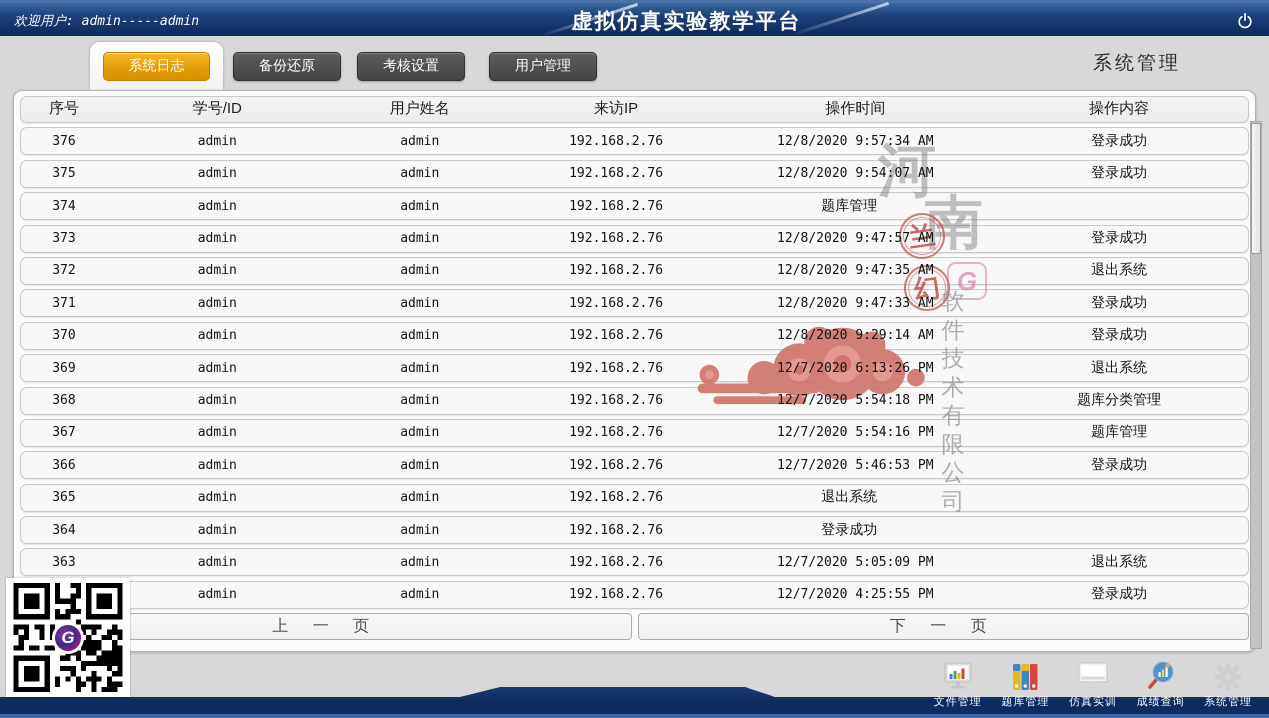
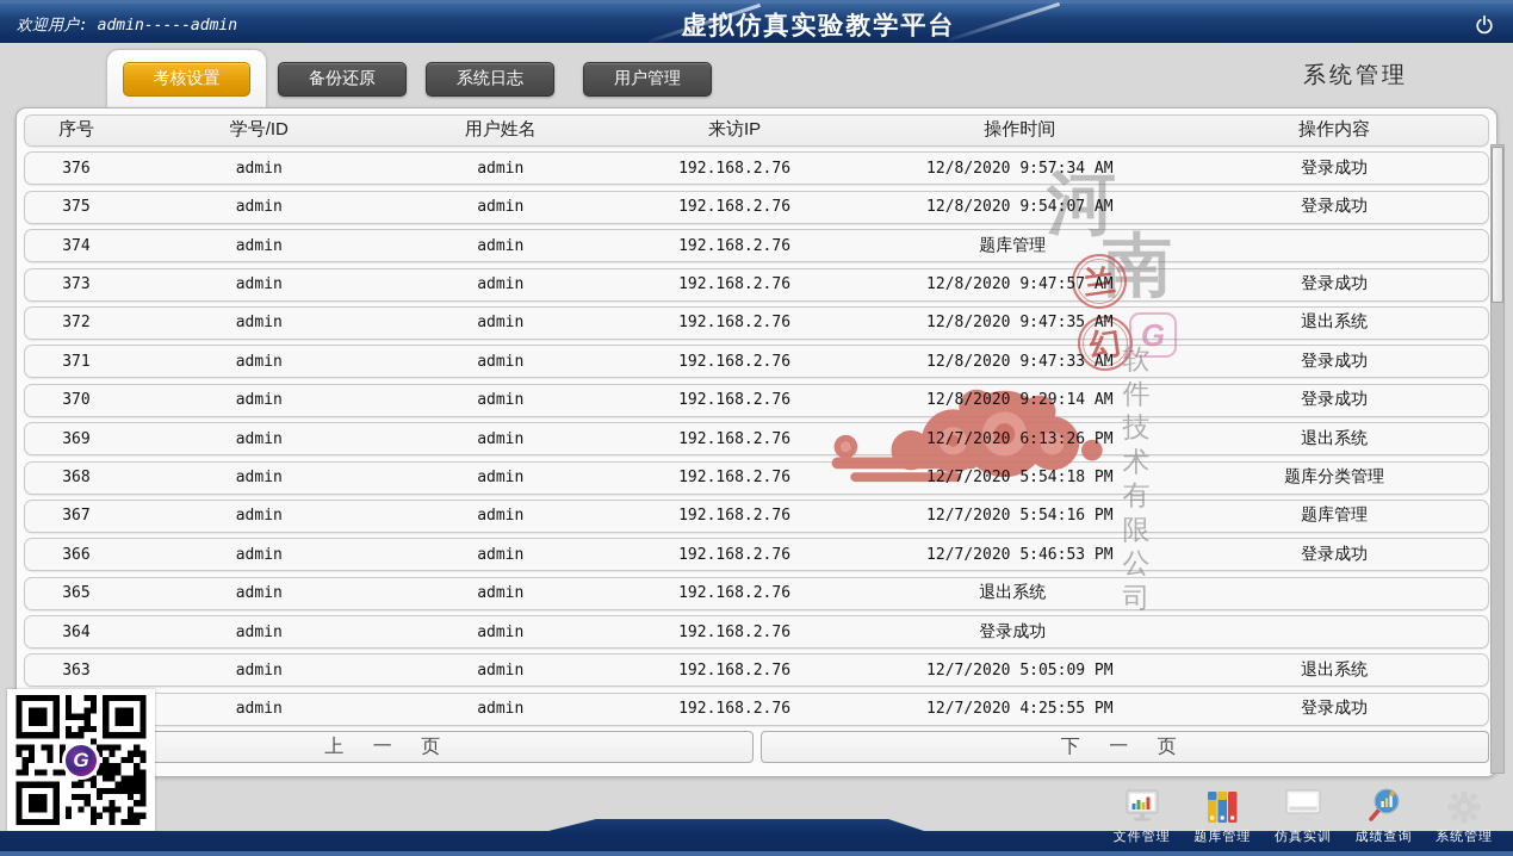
  欢迎用户: admin-----admin
  虚拟仿真实验教学平台
- 系统日志
+ 考核设置
  备份还原
- 考核设置
+ 系统日志
  用户管理
  系统管理
  序号
  学号/ID
  用户姓名
  来访IP
  操作时间
  操作内容
  376
  admin
  admin
  192.168.2.76
  12/8/2020 9:57:34 AM
  登录成功
  375
  admin
  admin
  192.168.2.76
  12/8/2020 9:54:07 AM
  登录成功
  374
  admin
  admin
  192.168.2.76
  题库管理
  373
  admin
  admin
  192.168.2.76
  12/8/2020 9:47:57 AM
  登录成功
  372
  admin
  admin
  192.168.2.76
  12/8/2020 9:47:35 AM
  退出系统
  371
  admin
  admin
  192.168.2.76
  12/8/2020 9:47:33 AM
  登录成功
  370
  admin
  admin
  192.168.2.76
  12/8/2020 9:29:14 AM
  登录成功
  369
  admin
  admin
  192.168.2.76
  12/7/2020 6:13:26 PM
  退出系统
  368
  admin
  admin
  192.168.2.76
  12/7/2020 5:54:18 PM
  题库分类管理
  367
  admin
  admin
  192.168.2.76
  12/7/2020 5:54:16 PM
  题库管理
  366
  admin
  admin
  192.168.2.76
  12/7/2020 5:46:53 PM
  登录成功
  365
  admin
  admin
  192.168.2.76
  退出系统
  364
  admin
  admin
  192.168.2.76
  登录成功
  363
  admin
  admin
  192.168.2.76
  12/7/2020 5:05:09 PM
  退出系统
  admin
  admin
  192.168.2.76
  12/7/2020 4:25:55 PM
  登录成功
  上 一 页
  下 一 页
  河
  南
  G
  软
  件
  技
  术
  有
  限
  公
  司
  G
  文件管理
  题库管理
  仿真实训
  成绩查询
  系统管理
